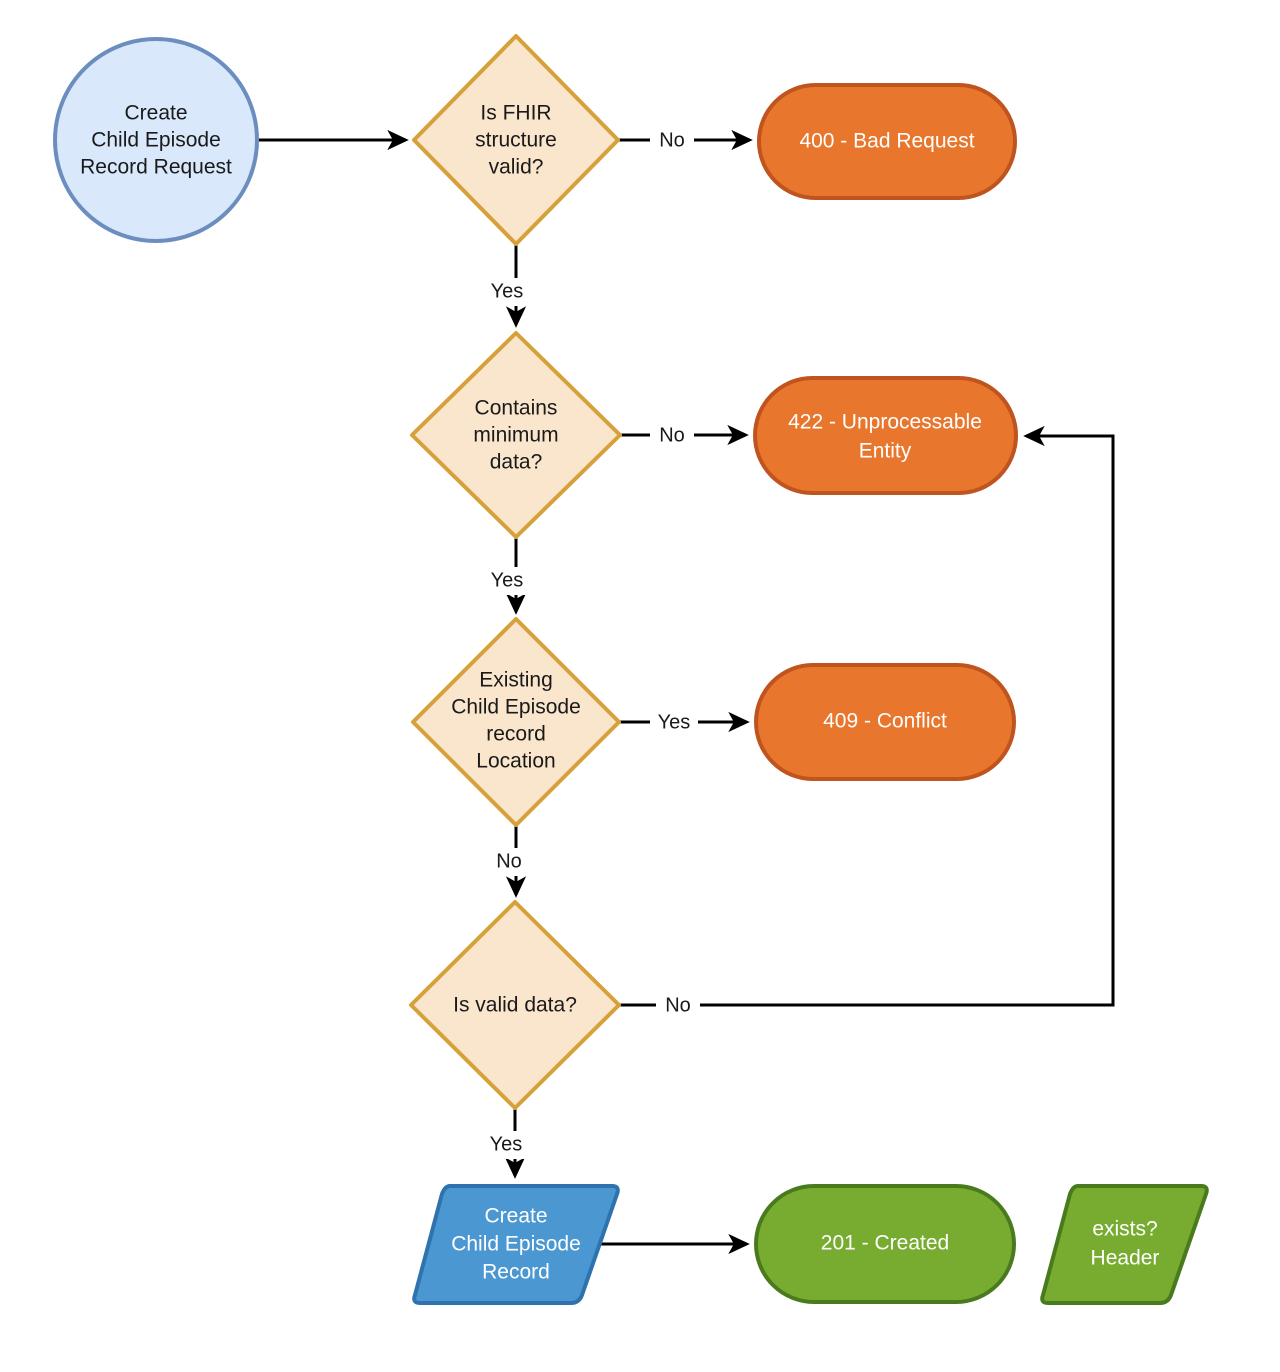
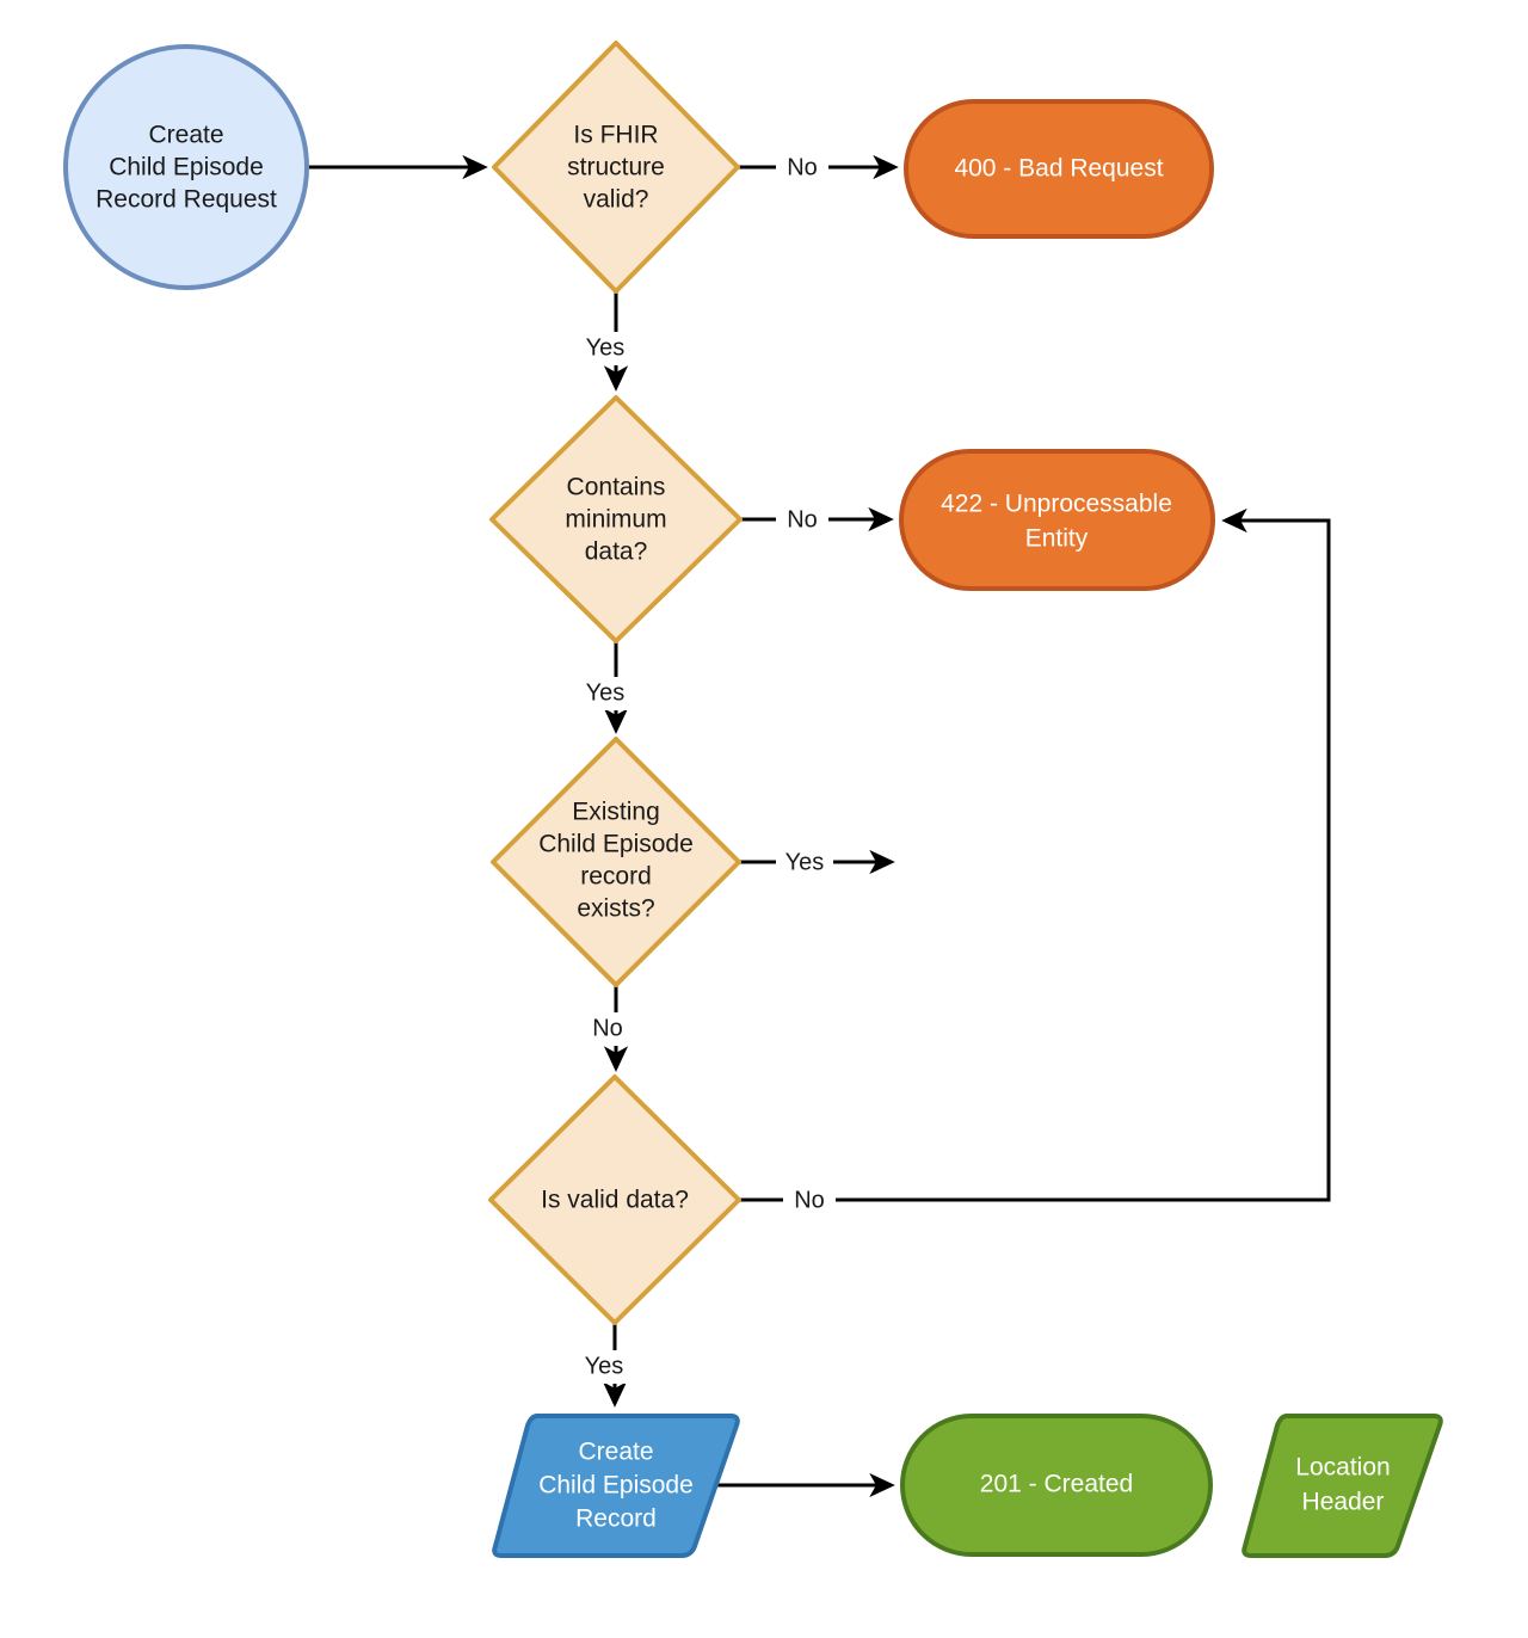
  No
  Yes
  No
  Yes
  Yes
  No
  No
  Yes
  Create
  Child Episode
  Record Request
  Is FHIR
  structure
  valid?
  400 - Bad Request
  Contains
  minimum
  data?
  422 - Unprocessable
  Entity
  Existing
  Child Episode
  record
- Location
+ exists?
- 409 - Conflict
  Is valid data?
  Create
  Child Episode
  Record
  201 - Created
- exists?
+ Location
  Header
